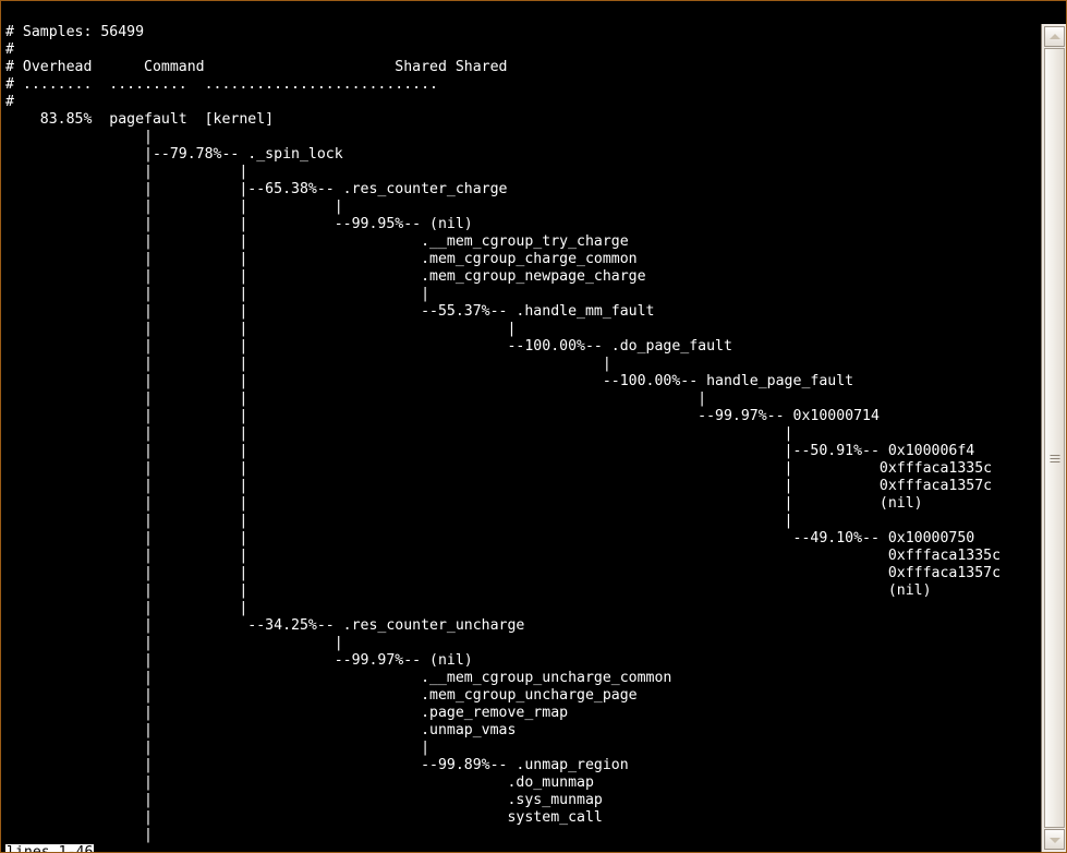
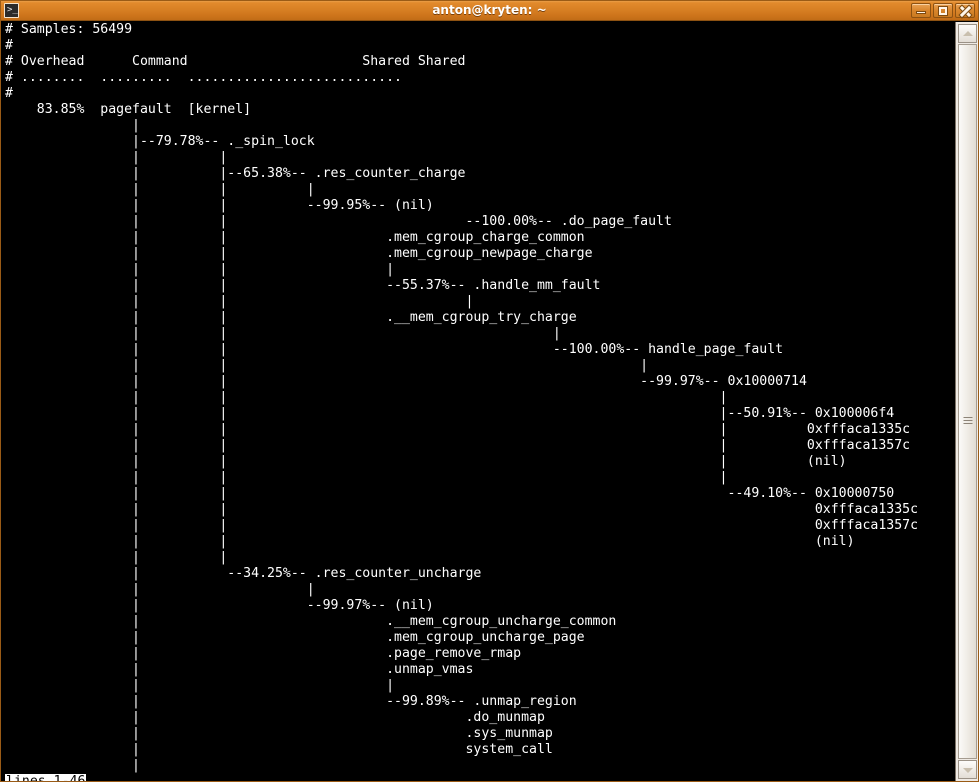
+ >_
+ anton@kryten: ~
  # Samples: 56499
  #
  # Overhead Command Shared Shared
  # ........ ......... ...........................
  #
  83.85% pagefault [kernel]
  |
  |--79.78%-- ._spin_lock
  | |
  | |--65.38%-- .res_counter_charge
  | | |
  | | --99.95%-- (nil)
- | | .__mem_cgroup_try_charge
+ | | --100.00%-- .do_page_fault
  | | .mem_cgroup_charge_common
  | | .mem_cgroup_newpage_charge
  | | |
  | | --55.37%-- .handle_mm_fault
  | | |
- | | --100.00%-- .do_page_fault
+ | | .__mem_cgroup_try_charge
  | | |
  | | --100.00%-- handle_page_fault
  | | |
  | | --99.97%-- 0x10000714
  | | |
  | | |--50.91%-- 0x100006f4
  | | | 0xfffaca1335c
  | | | 0xfffaca1357c
  | | | (nil)
  | | |
  | | --49.10%-- 0x10000750
  | | 0xfffaca1335c
  | | 0xfffaca1357c
  | | (nil)
  | |
  | --34.25%-- .res_counter_uncharge
  | |
  | --99.97%-- (nil)
  | .__mem_cgroup_uncharge_common
  | .mem_cgroup_uncharge_page
  | .page_remove_rmap
  | .unmap_vmas
  | |
  | --99.89%-- .unmap_region
  | .do_munmap
  | .sys_munmap
  | system_call
  |
